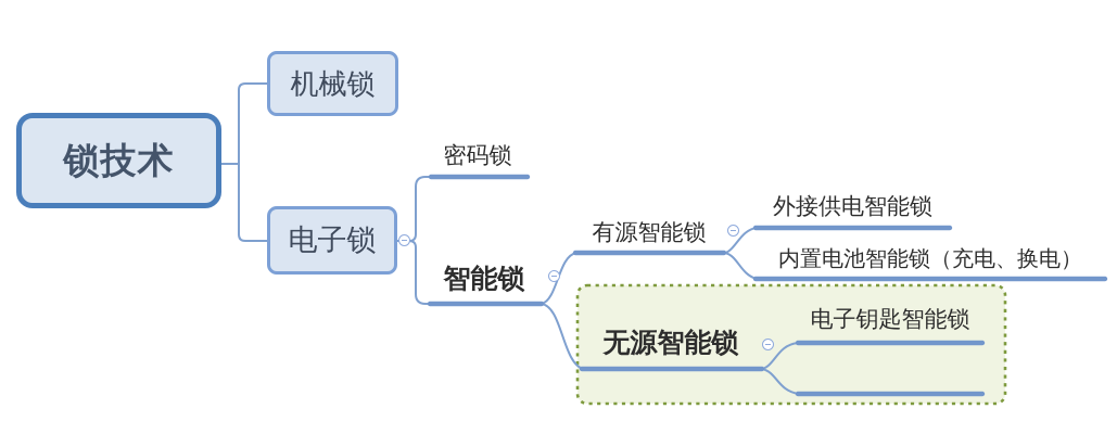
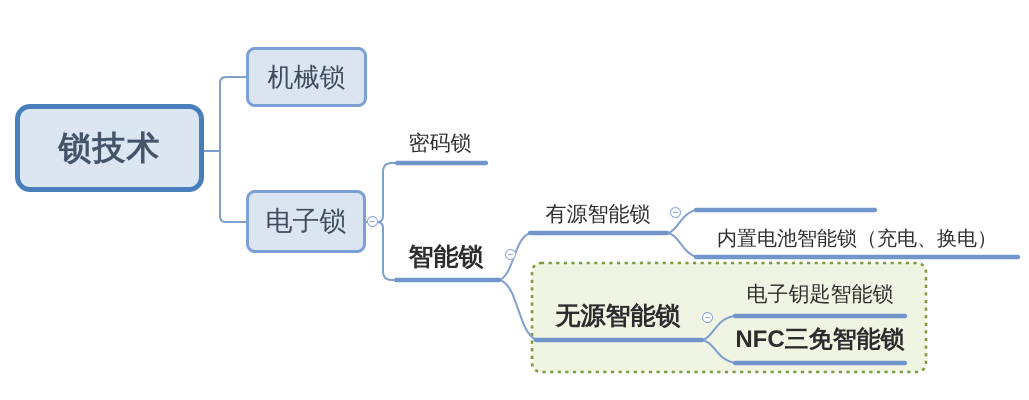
  锁技术
  机械锁
  电子锁
  密码锁
  智能锁
  有源智能锁
- 外接供电智能锁
  内置电池智能锁（充电、换电）
  无源智能锁
  电子钥匙智能锁
+ NFC三免智能锁
